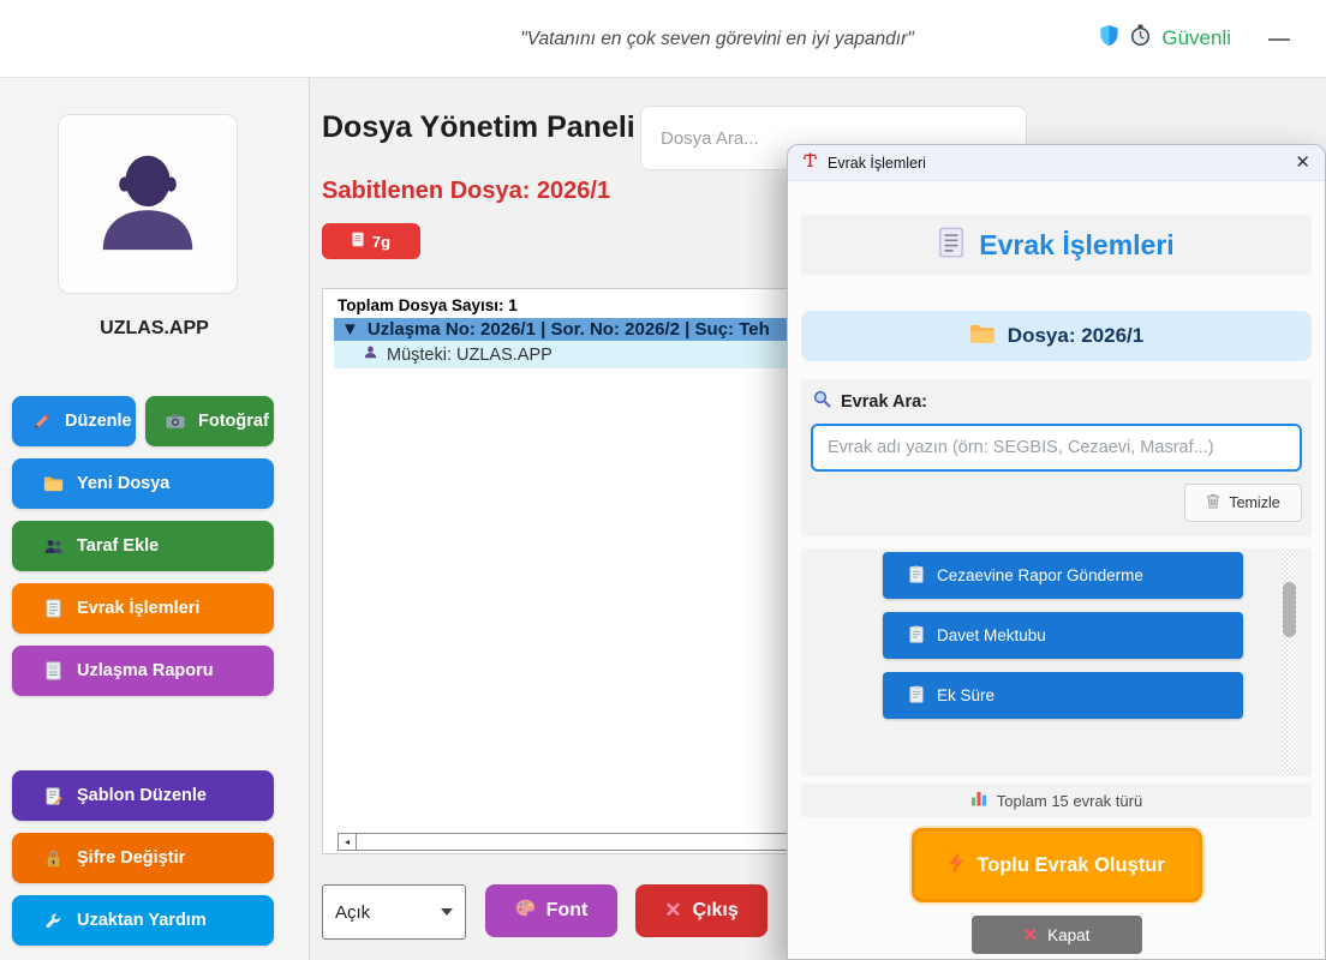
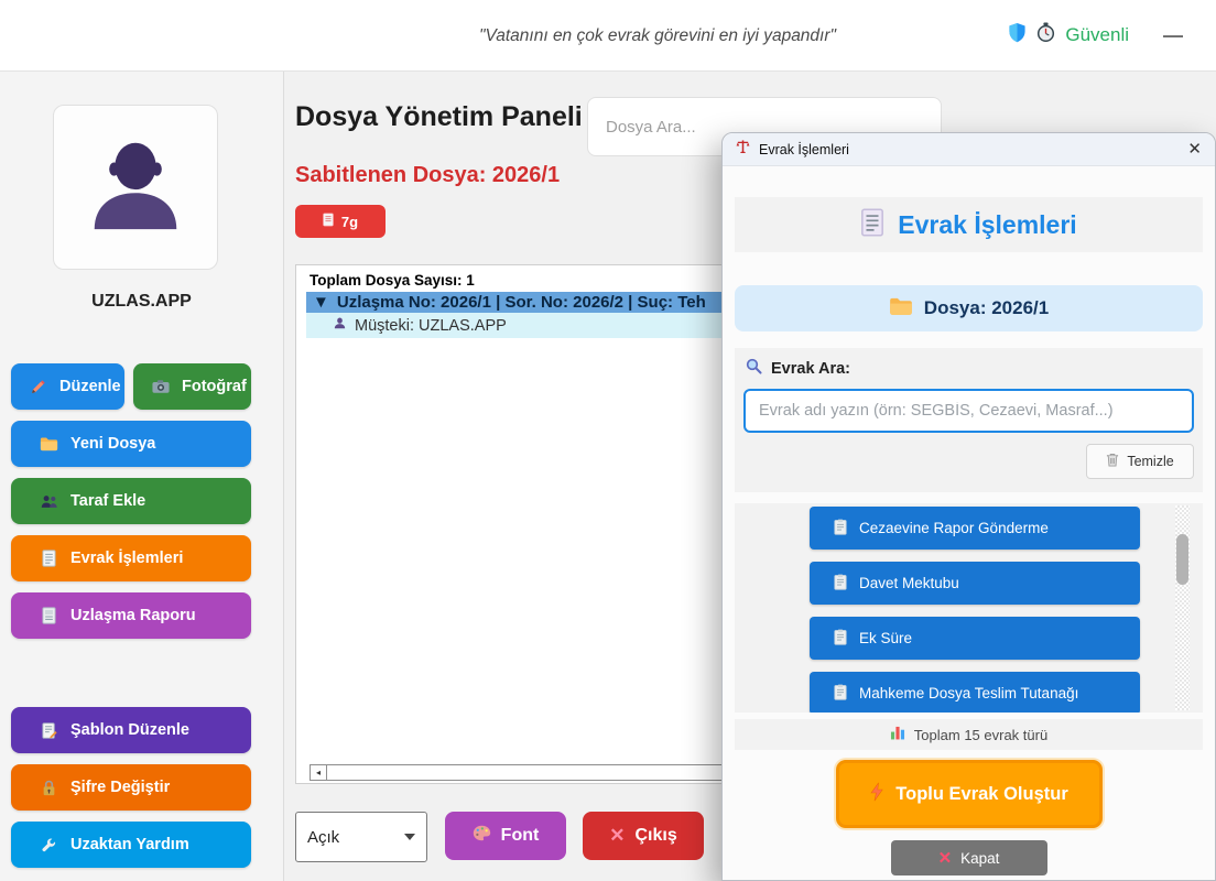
- "Vatanını en çok seven görevini en iyi yapandır"
+ "Vatanını en çok evrak görevini en iyi yapandır"
  Güvenli
  —
  UZLAS.APP
  Düzenle
  Fotoğraf
  Yeni Dosya
  Taraf Ekle
  Evrak İşlemleri
  Uzlaşma Raporu
  Şablon Düzenle
  Şifre Değiştir
  Uzaktan Yardım
  Dosya Yönetim Paneli
  Dosya Ara...
  Sabitlenen Dosya: 2026/1
  7g
  Toplam Dosya Sayısı: 1
  ▼
  Uzlaşma No: 2026/1 | Sor. No: 2026/2 | Suç: Teh
  Müşteki: UZLAS.APP
  ◂
  Açık
  Font
  ✕
  Çıkış
  Evrak İşlemleri
  ✕
  Evrak İşlemleri
  Dosya: 2026/1
  Evrak Ara:
  Evrak adı yazın (örn: SEGBİS, Cezaevi, Masraf...)
  Temizle
  Cezaevine Rapor Gönderme
  Davet Mektubu
  Ek Süre
+ Mahkeme Dosya Teslim Tutanağı
  Toplam 15 evrak türü
  Toplu Evrak Oluştur
  ✕
  Kapat
